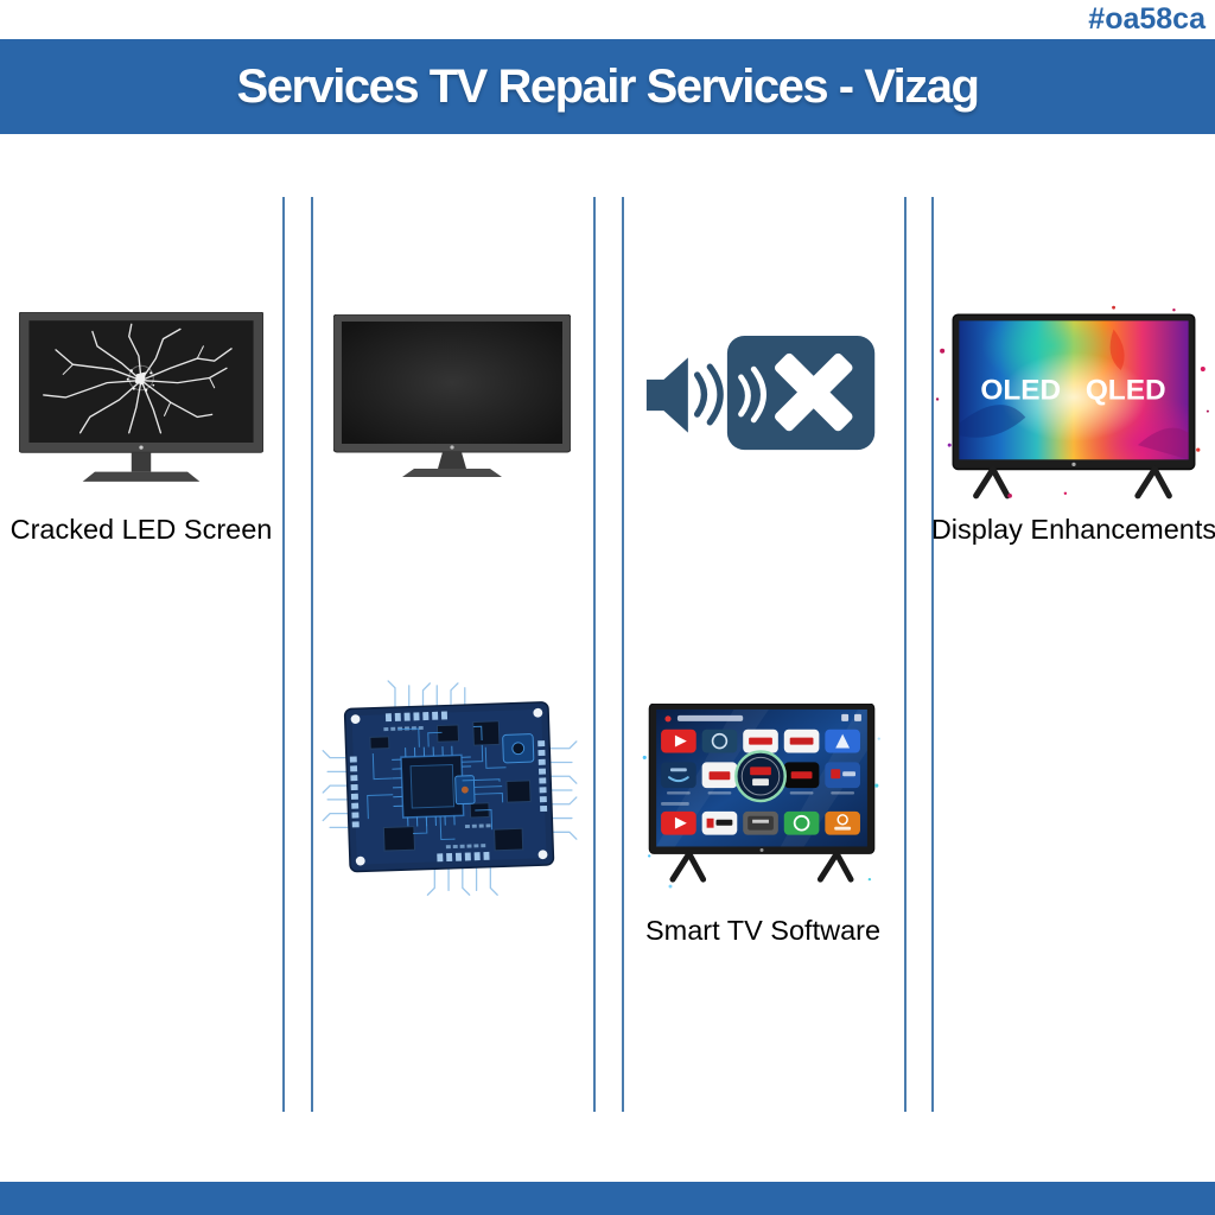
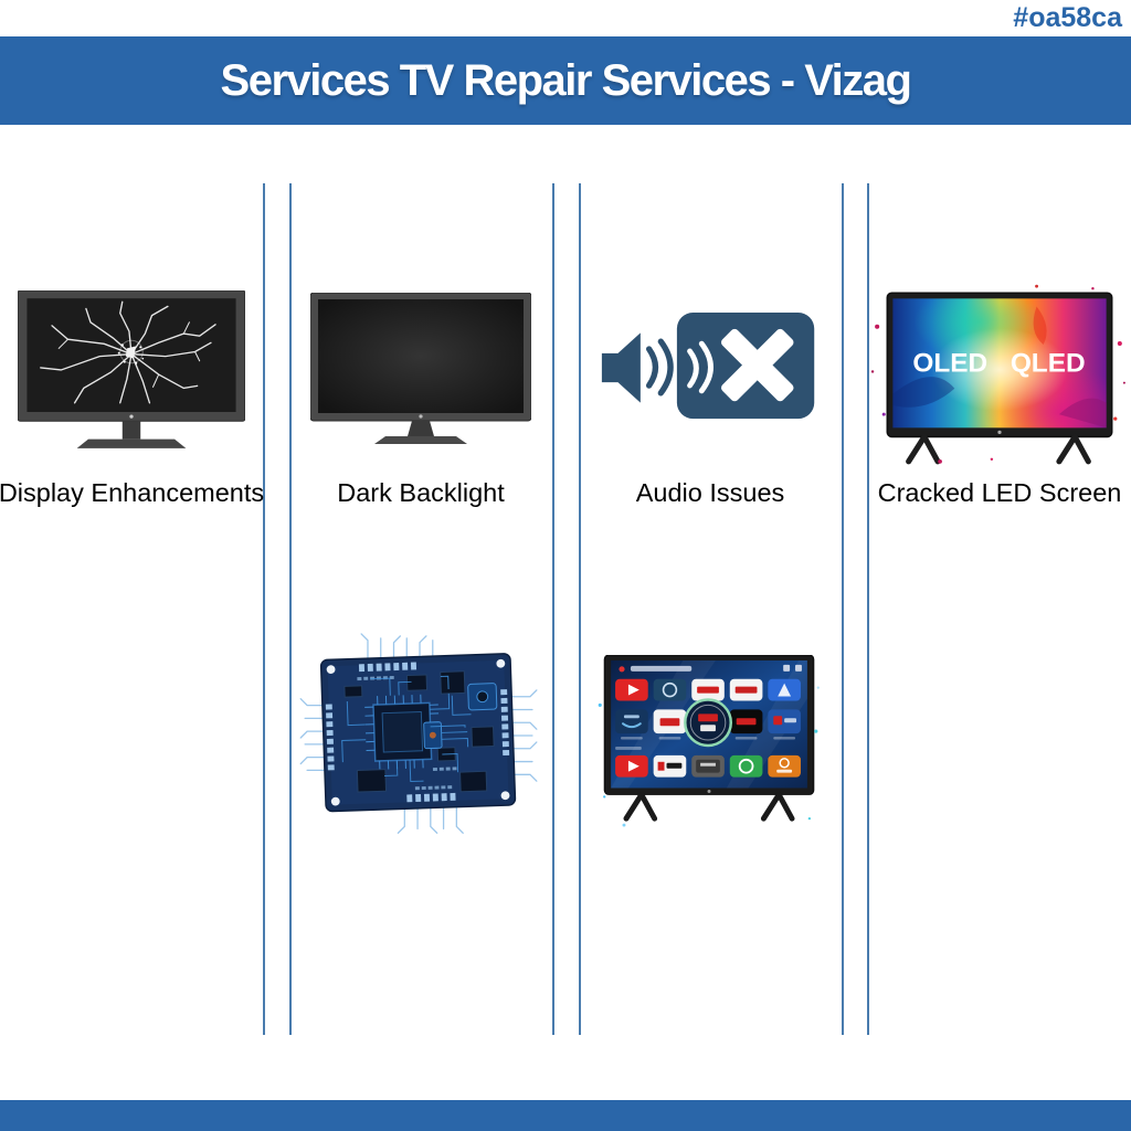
  #oa58ca
  Services TV Repair Services - Vizag
- Cracked LED Screen
+ Display Enhancements
+ Dark Backlight
+ Audio Issues
  OLED
  QLED
- Display Enhancements
+ Cracked LED Screen
- Smart TV Software
